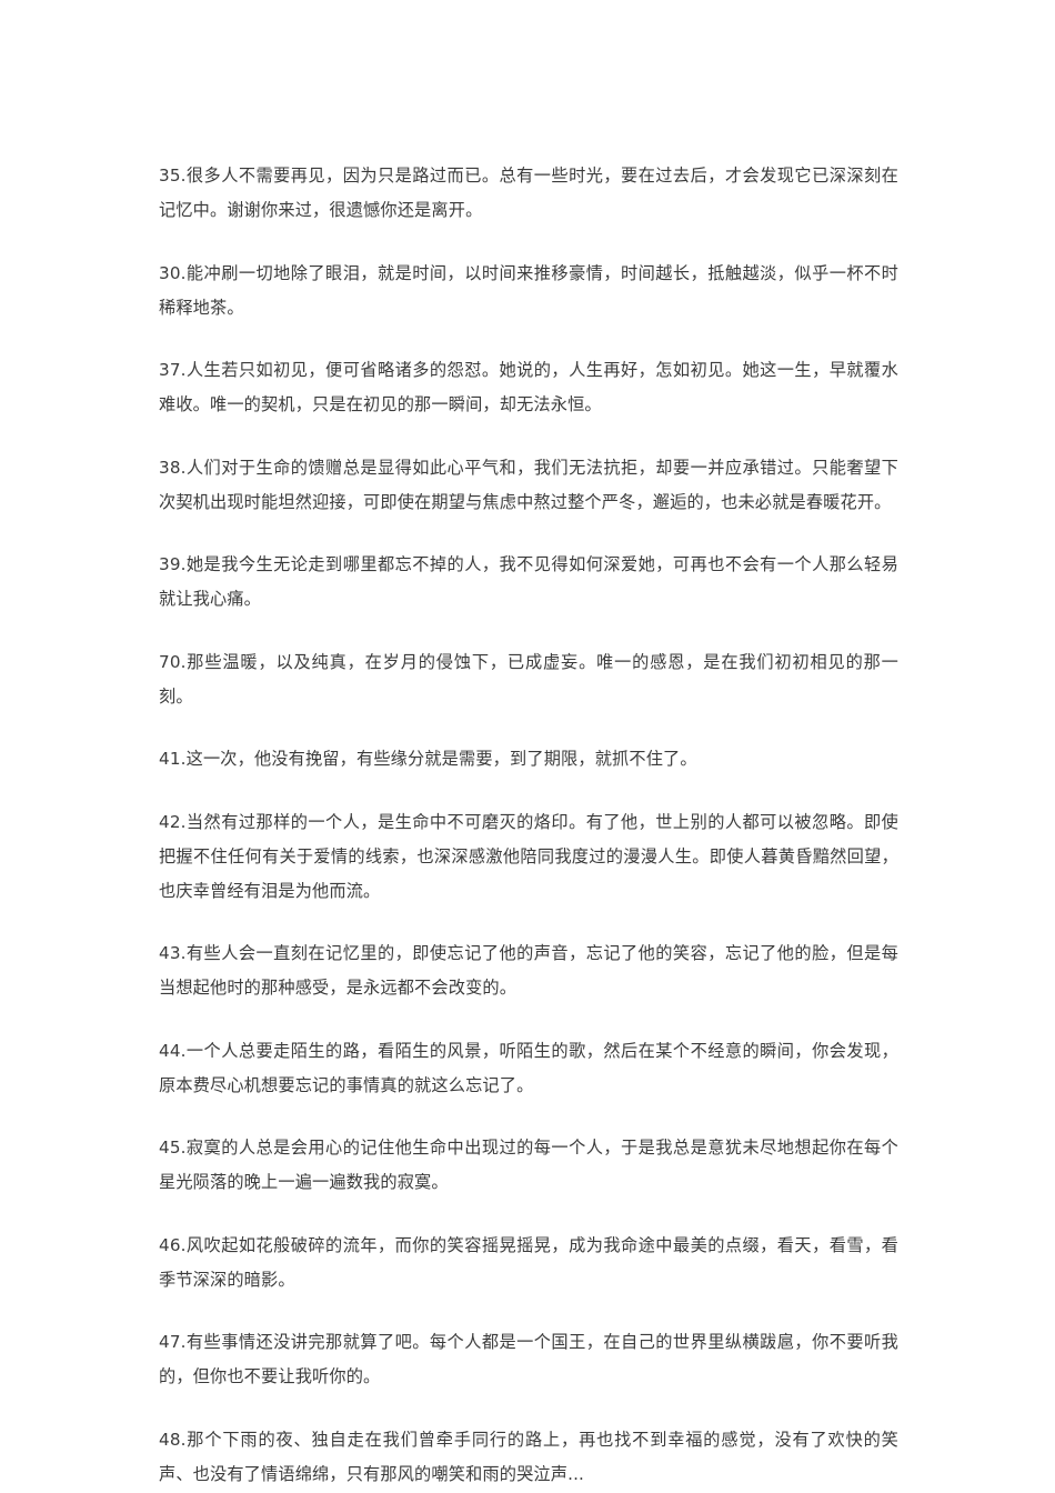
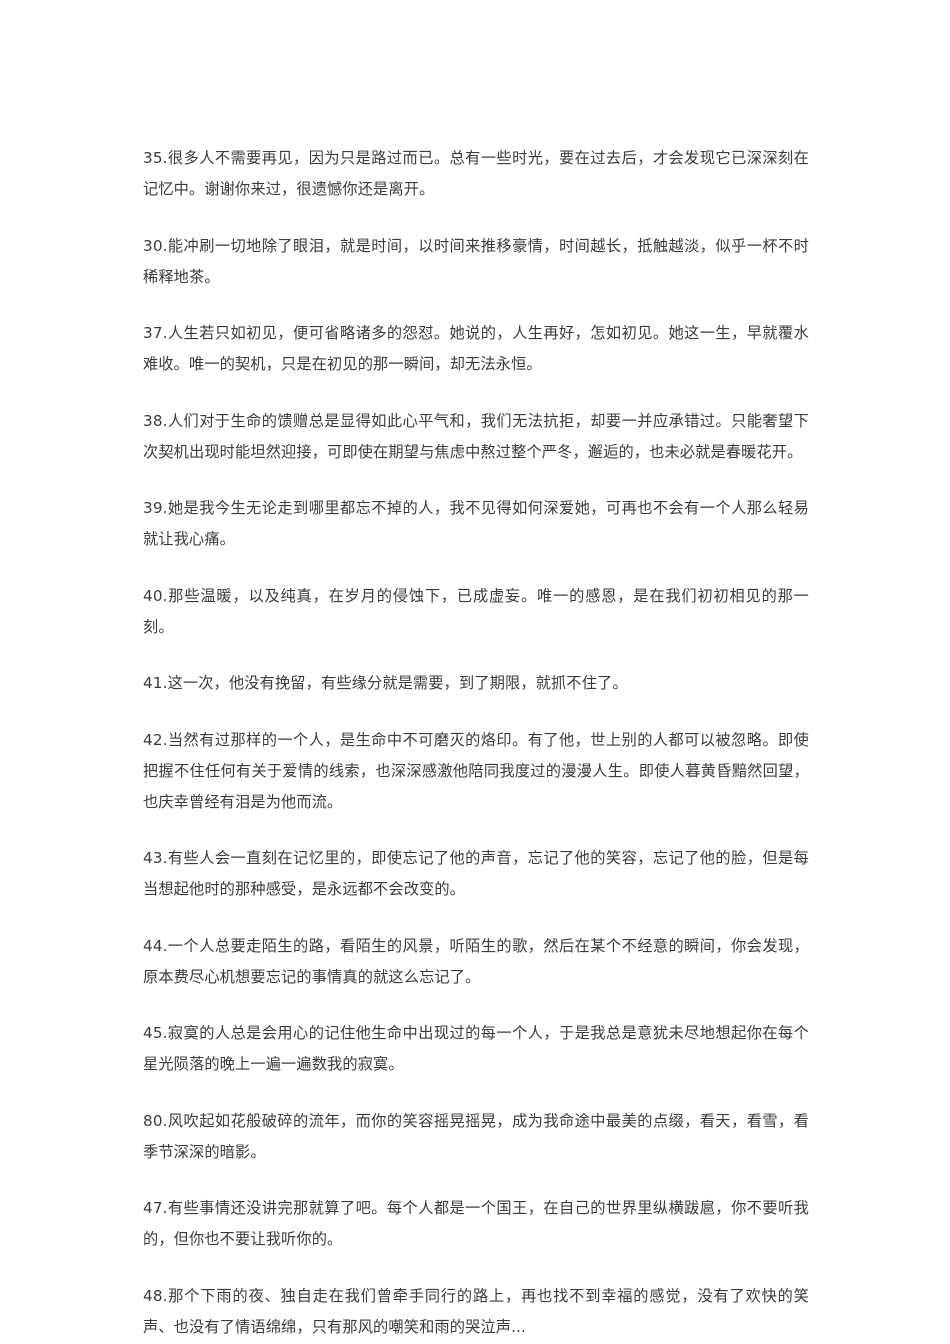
  35.很多人不需要再见，因为只是路过而已。总有一些时光，要在过去后，才会发现它已深深刻在记忆中。谢谢你来过，很遗憾你还是离开。
  30.能冲刷一切地除了眼泪，就是时间，以时间来推移豪情，时间越长，抵触越淡，似乎一杯不时稀释地茶。
  37.人生若只如初见，便可省略诸多的怨怼。她说的，人生再好，怎如初见。她这一生，早就覆水难收。唯一的契机，只是在初见的那一瞬间，却无法永恒。
  38.人们对于生命的馈赠总是显得如此心平气和，我们无法抗拒，却要一并应承错过。只能奢望下次契机出现时能坦然迎接，可即使在期望与焦虑中熬过整个严冬，邂逅的，也未必就是春暖花开。
  39.她是我今生无论走到哪里都忘不掉的人，我不见得如何深爱她，可再也不会有一个人那么轻易就让我心痛。
- 70.那些温暖，以及纯真，在岁月的侵蚀下，已成虚妄。唯一的感恩，是在我们初初相见的那一刻。
+ 40.那些温暖，以及纯真，在岁月的侵蚀下，已成虚妄。唯一的感恩，是在我们初初相见的那一刻。
  41.这一次，他没有挽留，有些缘分就是需要，到了期限，就抓不住了。
  42.当然有过那样的一个人，是生命中不可磨灭的烙印。有了他，世上别的人都可以被忽略。即使把握不住任何有关于爱情的线索，也深深感激他陪同我度过的漫漫人生。即使人暮黄昏黯然回望，也庆幸曾经有泪是为他而流。
  43.有些人会一直刻在记忆里的，即使忘记了他的声音，忘记了他的笑容，忘记了他的脸，但是每当想起他时的那种感受，是永远都不会改变的。
  44.一个人总要走陌生的路，看陌生的风景，听陌生的歌，然后在某个不经意的瞬间，你会发现，原本费尽心机想要忘记的事情真的就这么忘记了。
  45.寂寞的人总是会用心的记住他生命中出现过的每一个人，于是我总是意犹未尽地想起你在每个星光陨落的晚上一遍一遍数我的寂寞。
- 46.风吹起如花般破碎的流年，而你的笑容摇晃摇晃，成为我命途中最美的点缀，看天，看雪，看季节深深的暗影。
+ 80.风吹起如花般破碎的流年，而你的笑容摇晃摇晃，成为我命途中最美的点缀，看天，看雪，看季节深深的暗影。
  47.有些事情还没讲完那就算了吧。每个人都是一个国王，在自己的世界里纵横跋扈，你不要听我的，但你也不要让我听你的。
  48.那个下雨的夜、独自走在我们曾牵手同行的路上，再也找不到幸福的感觉，没有了欢快的笑声、也没有了情语绵绵，只有那风的嘲笑和雨的哭泣声...
